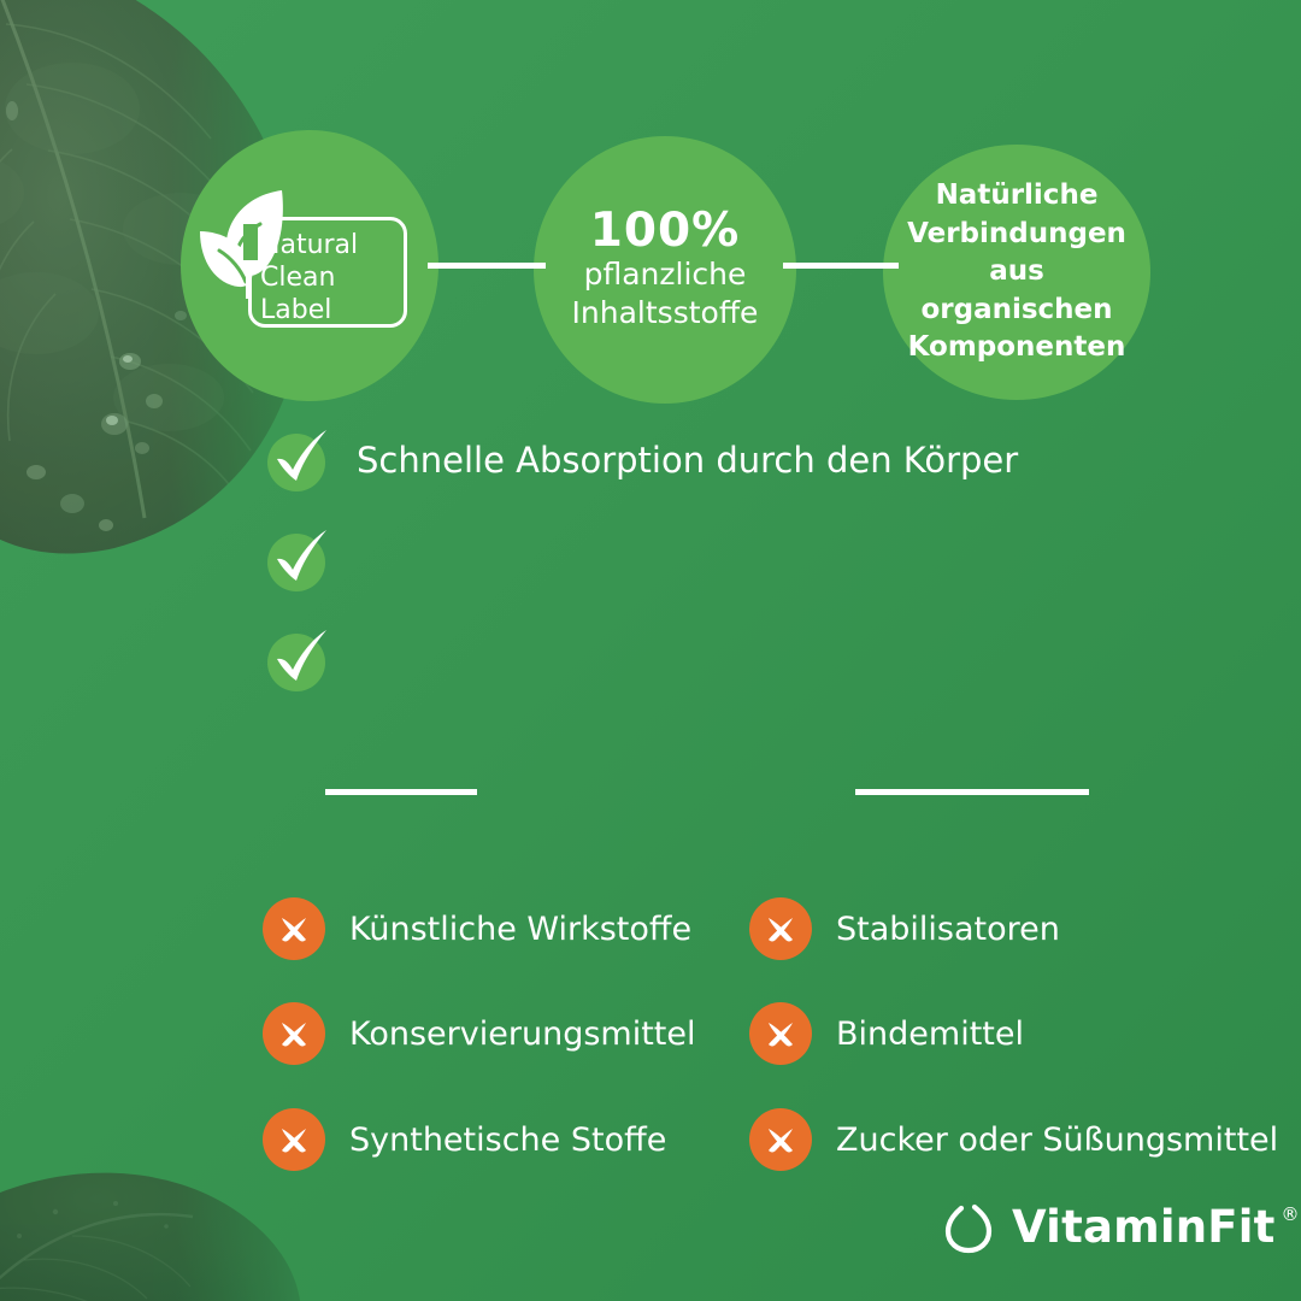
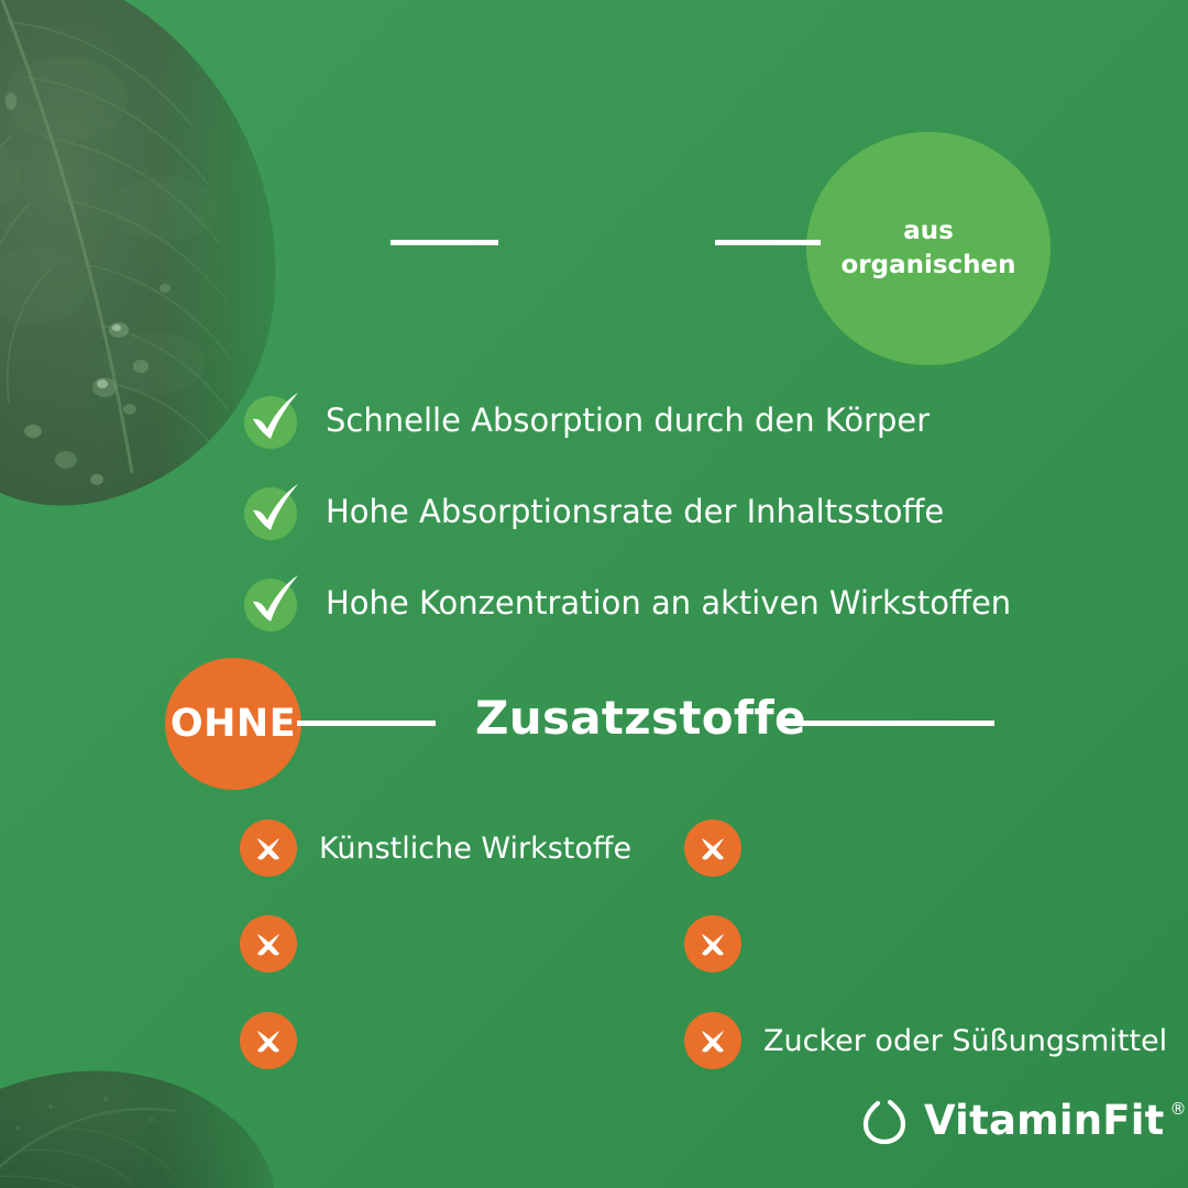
- Natural
- Clean Label
- 100%
- pflanzliche
- Inhaltsstoffe
- Natürliche
- Verbindungen
  aus organischen
- Komponenten
  Schnelle Absorption durch den Körper
+ Hohe Absorptionsrate der Inhaltsstoffe
+ Hohe Konzentration an aktiven Wirkstoffen
+ OHNE
+ Zusatzstoffe
  Künstliche Wirkstoffe
- Konservierungsmittel
- Synthetische Stoffe
- Stabilisatoren
- Bindemittel
  Zucker oder Süßungsmittel
  VitaminFit
  ®
